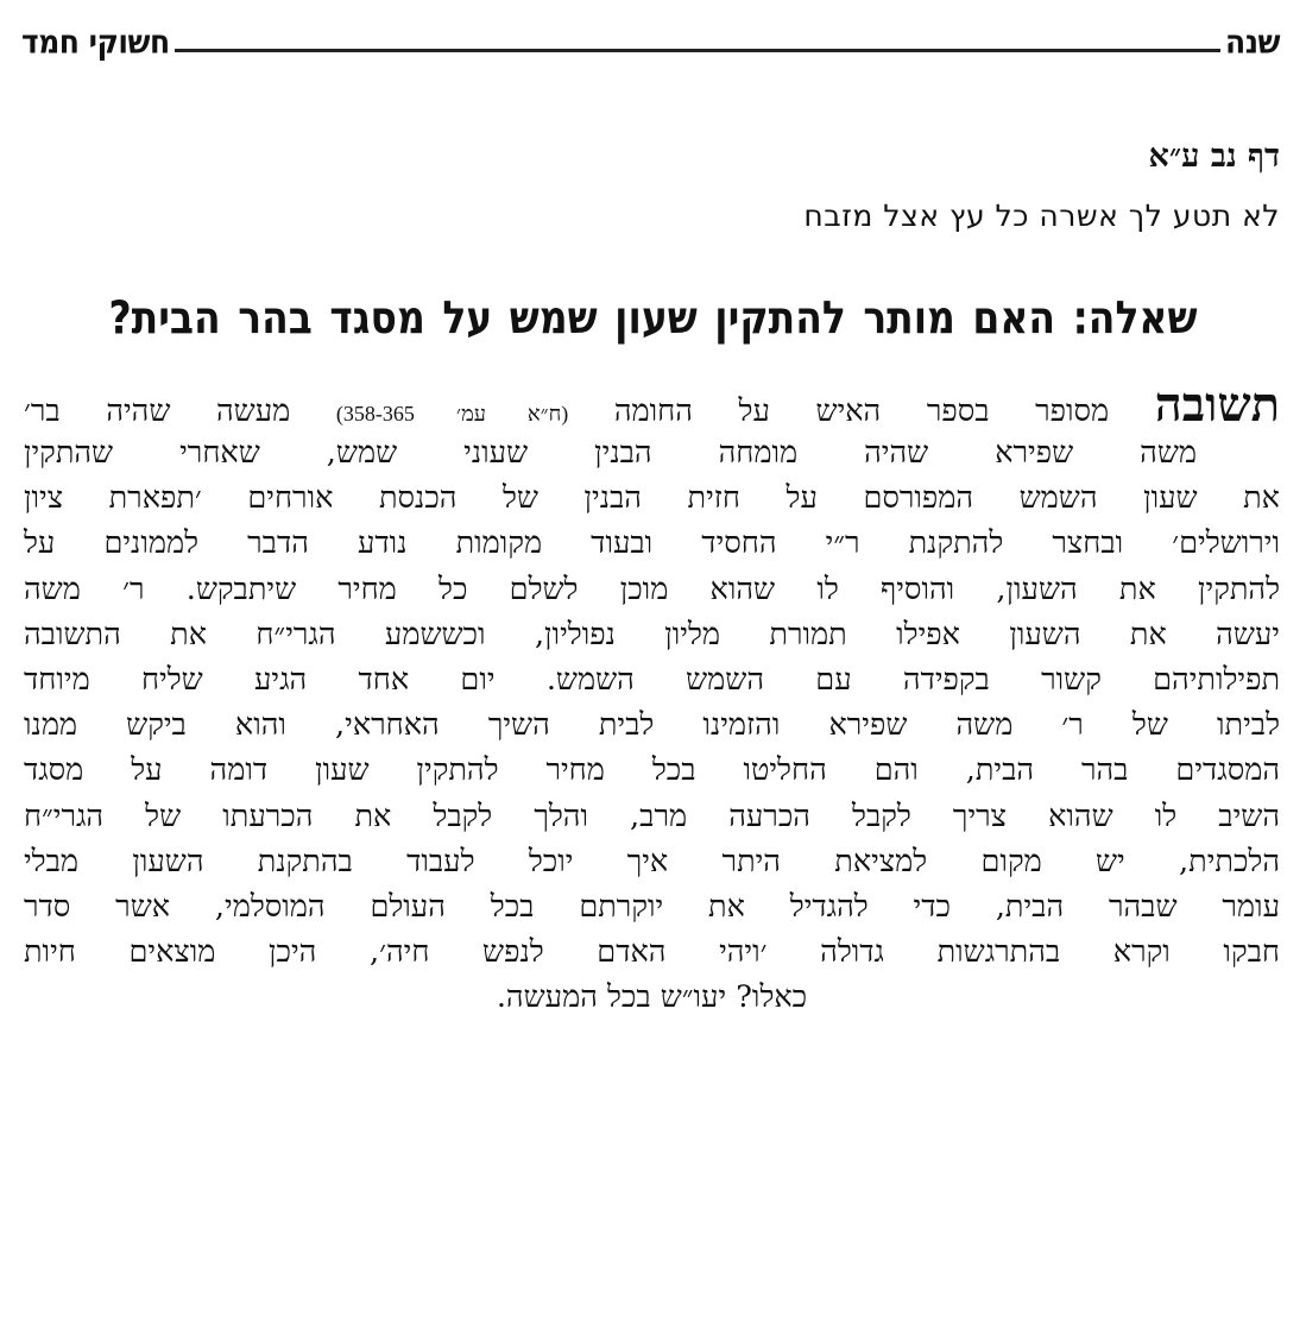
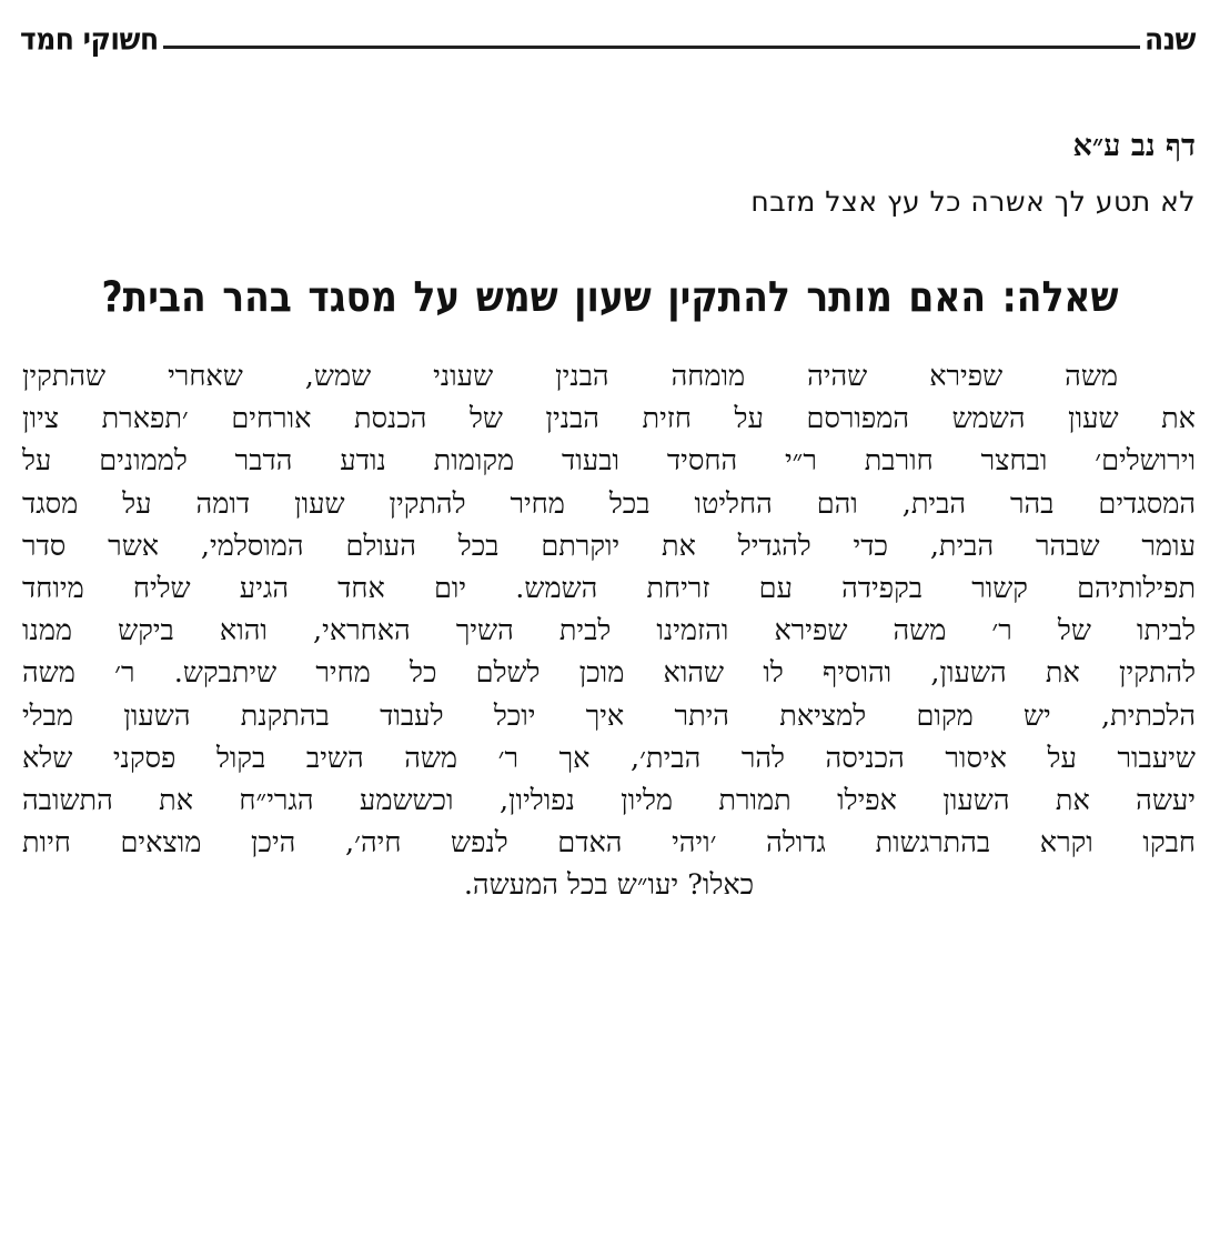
  שנה
  חשוקי חמד
  דף נב ע״א
  לא תטע לך אשרה כל עץ אצל מזבח
  שאלה: האם מותר להתקין שעון שמש על מסגד בהר הבית?
- תשובה מסופר בספר האיש על החומה (ח״א עמ׳ 358-365) מעשה שהיה בר׳
  משה שפירא שהיה מומחה הבנין שעוני שמש, שאחרי שהתקין
  את שעון השמש המפורסם על חזית הבנין של הכנסת אורחים ׳תפארת ציון
- וירושלים׳ ובחצר להתקנת ר״י החסיד ובעוד מקומות נודע הדבר לממונים על
+ וירושלים׳ ובחצר חורבת ר״י החסיד ובעוד מקומות נודע הדבר לממונים על
- להתקין את השעון, והוסיף לו שהוא מוכן לשלם כל מחיר שיתבקש. ר׳ משה
+ המסגדים בהר הבית, והם החליטו בכל מחיר להתקין שעון דומה על מסגד
- יעשה את השעון אפילו תמורת מליון נפוליון, וכששמע הגרי״ח את התשובה
+ עומר שבהר הבית, כדי להגדיל את יוקרתם בכל העולם המוסלמי, אשר סדר
- תפילותיהם קשור בקפידה עם השמש השמש. יום אחד הגיע שליח מיוחד
+ תפילותיהם קשור בקפידה עם זריחת השמש. יום אחד הגיע שליח מיוחד
  לביתו של ר׳ משה שפירא והזמינו לבית השיך האחראי, והוא ביקש ממנו
- המסגדים בהר הבית, והם החליטו בכל מחיר להתקין שעון דומה על מסגד
+ להתקין את השעון, והוסיף לו שהוא מוכן לשלם כל מחיר שיתבקש. ר׳ משה
- השיב לו שהוא צריך לקבל הכרעה מרב, והלך לקבל את הכרעתו של הגרי״ח
  הלכתית, יש מקום למציאת היתר איך יוכל לעבוד בהתקנת השעון מבלי
+ שיעבור על איסור הכניסה להר הבית׳, אך ר׳ משה השיב בקול פסקני שלא
- עומר שבהר הבית, כדי להגדיל את יוקרתם בכל העולם המוסלמי, אשר סדר
+ יעשה את השעון אפילו תמורת מליון נפוליון, וכששמע הגרי״ח את התשובה
  חבקו וקרא בהתרגשות גדולה ׳ויהי האדם לנפש חיה׳, היכן מוצאים חיות
  כאלו? יעו״ש בכל המעשה.
